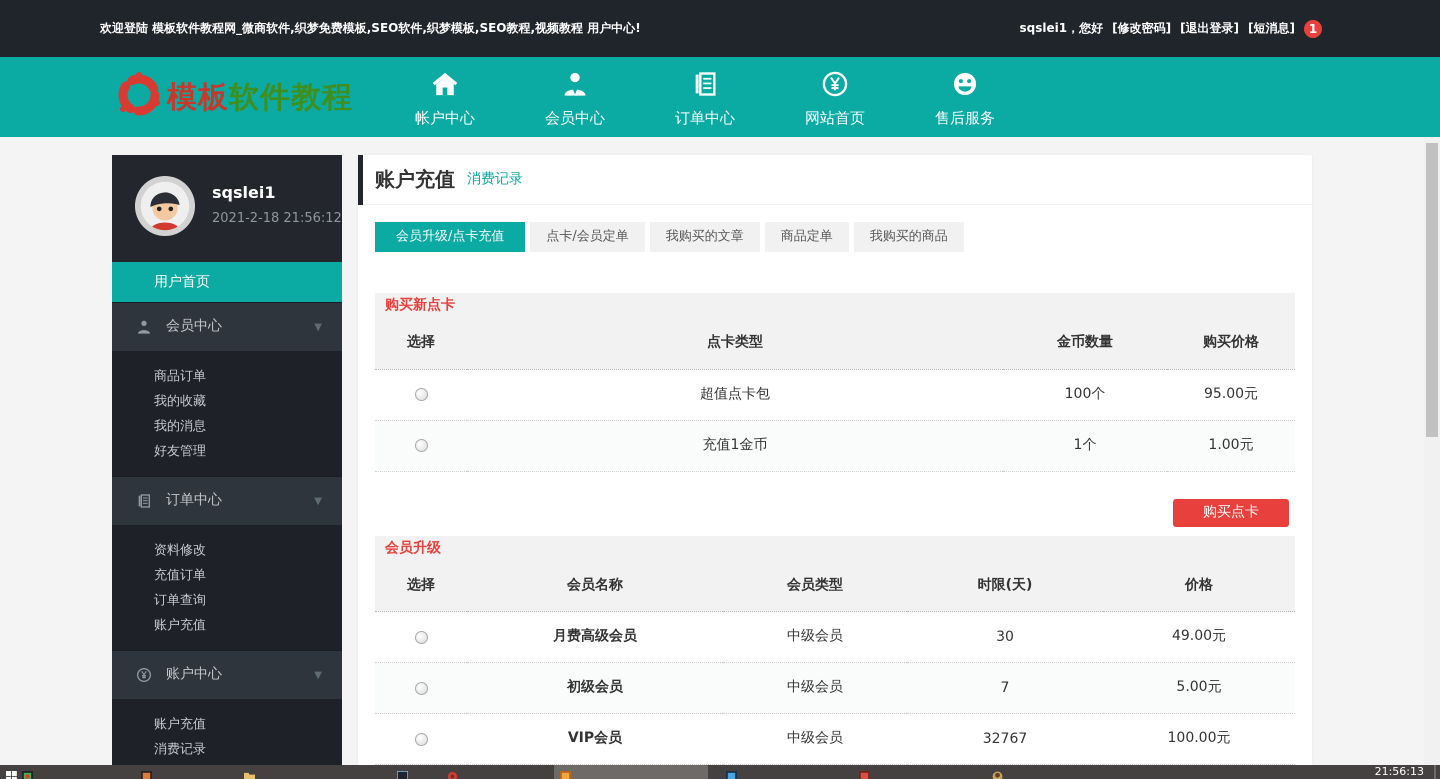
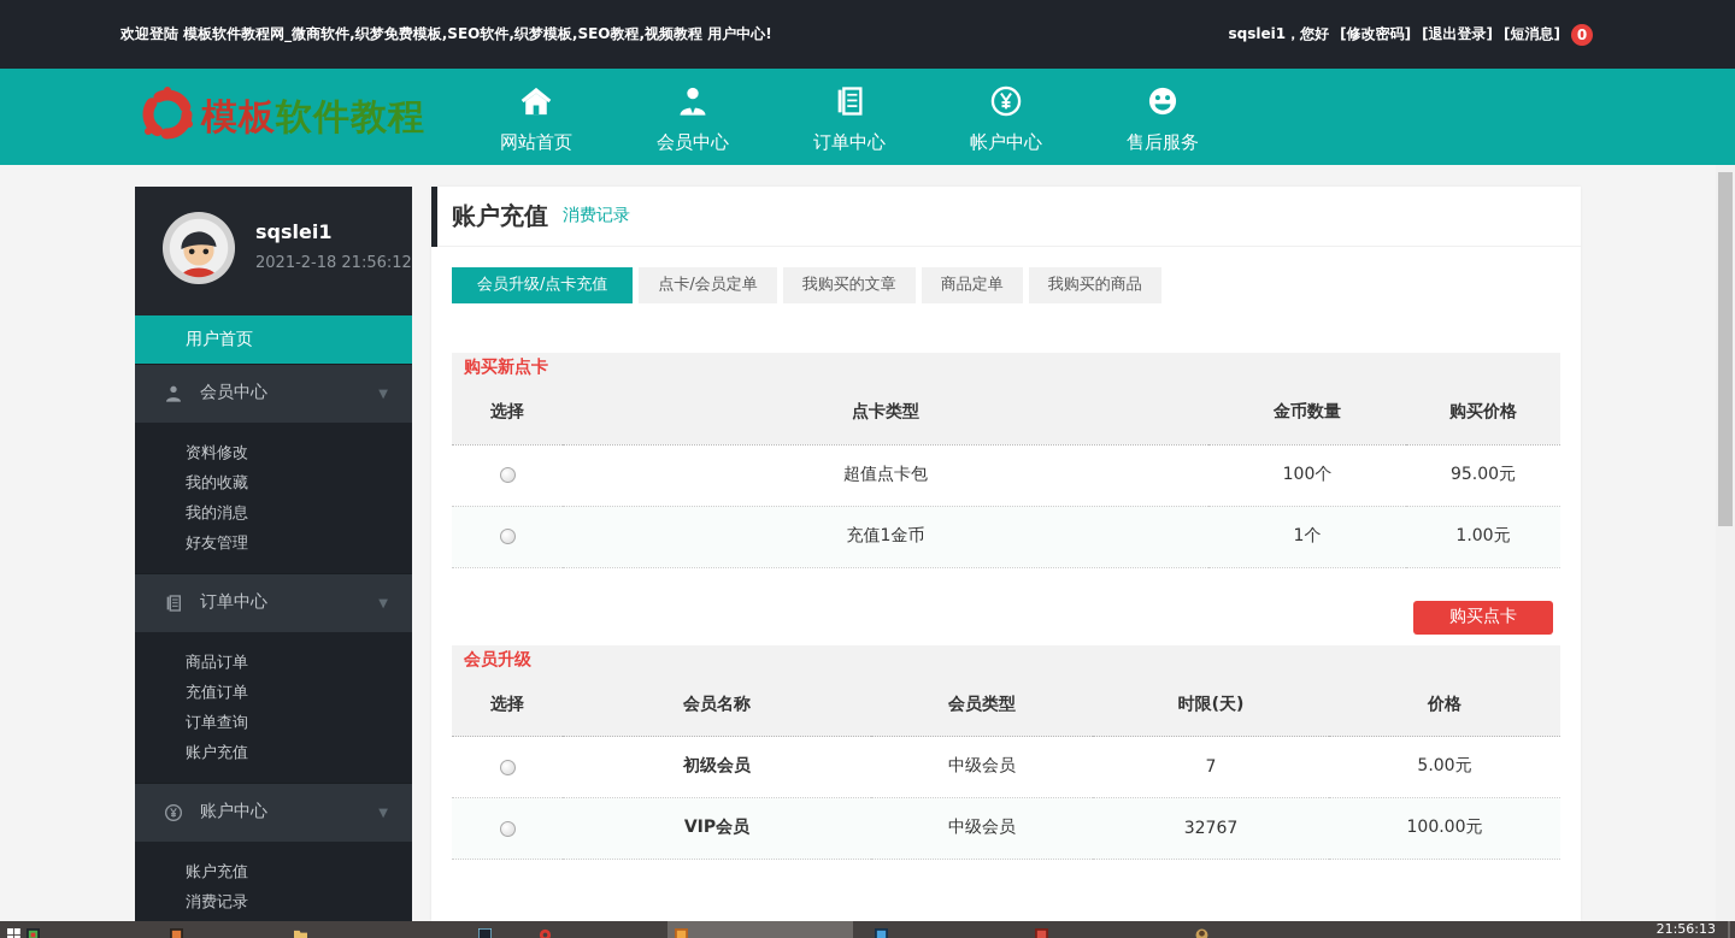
  欢迎登陆 模板软件教程网_微商软件,织梦免费模板,SEO软件,织梦模板,SEO教程,视频教程 用户中心!
  sqslei1，您好
  [修改密码]
  [退出登录]
  [短消息]
- 1
+ 0
  模板软件教程
- 帐户中心
+ 网站首页
  会员中心
  订单中心
- 网站首页
+ 帐户中心
  售后服务
  sqslei1
  2021-2-18 21:56:12
  用户首页
  会员中心
  ▼
- 商品订单
+ 资料修改
  我的收藏
  我的消息
  好友管理
  订单中心
  ▼
- 资料修改
+ 商品订单
  充值订单
  订单查询
  账户充值
  账户中心
  ▼
  账户充值
  消费记录
  账户充值
  消费记录
  会员升级/点卡充值
  点卡/会员定单
  我购买的文章
  商品定单
  我购买的商品
  购买新点卡
  选择	点卡类型	金币数量	购买价格
  	超值点卡包	100个	95.00元
  	充值1金币	1个	1.00元
  购买点卡
  会员升级
  选择	会员名称	会员类型	时限(天)	价格
- 	月费高级会员	中级会员	30	49.00元
  	初级会员	中级会员	7	5.00元
  	VIP会员	中级会员	32767	100.00元
  21:56:13
